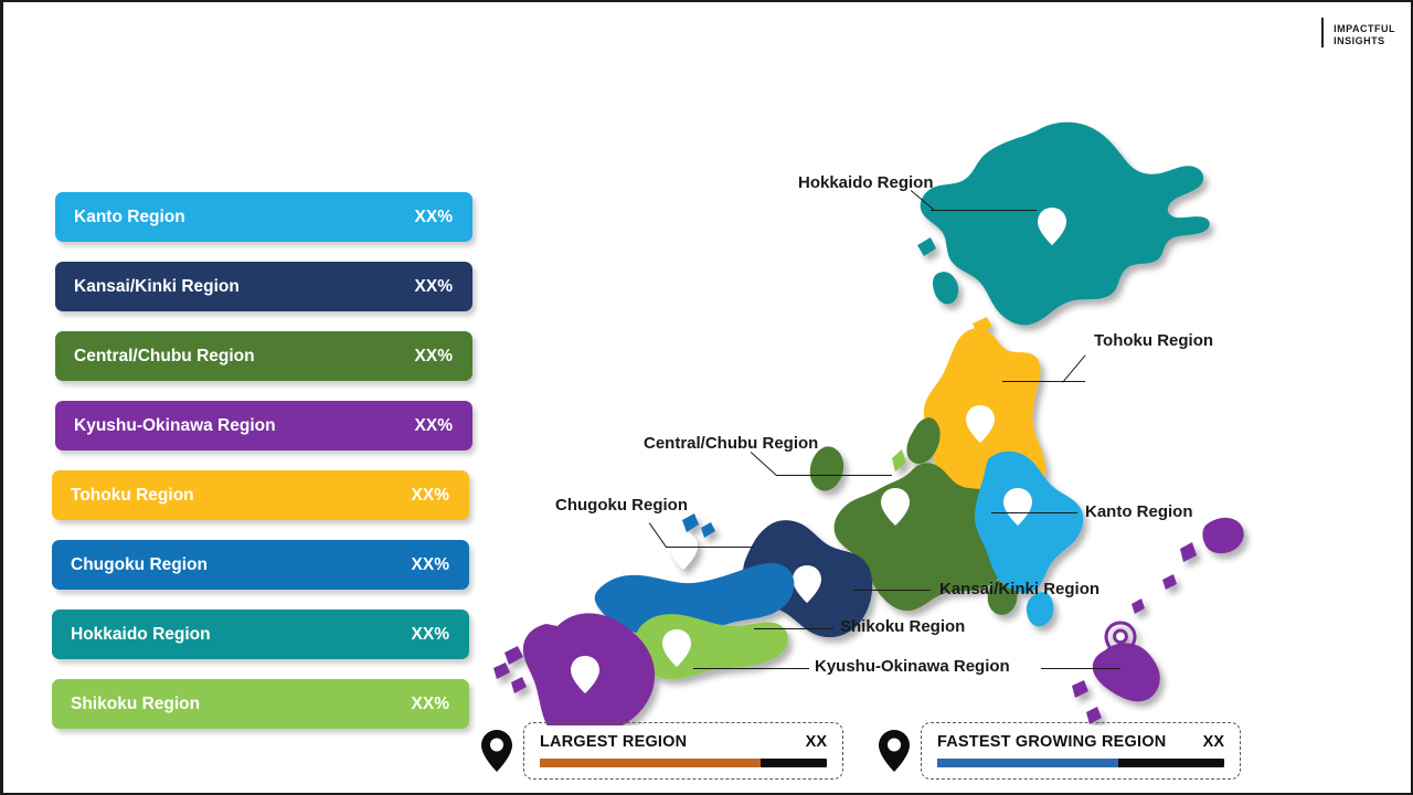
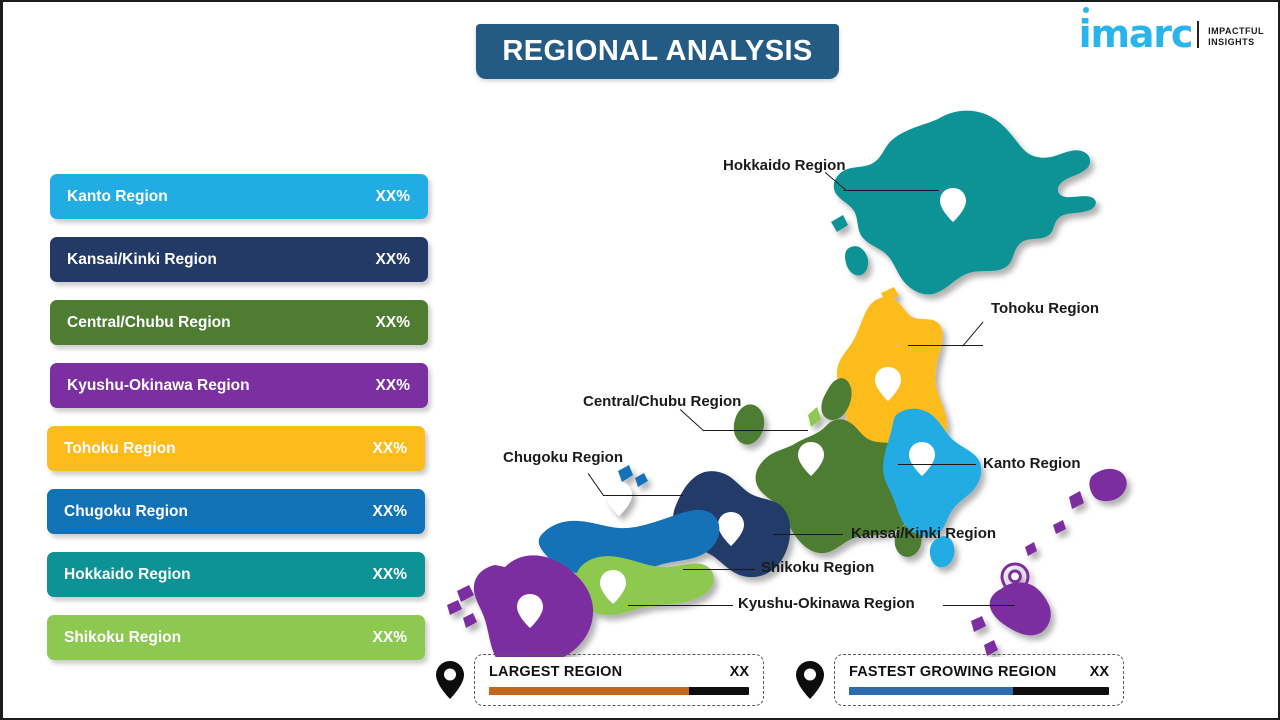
+ REGIONAL ANALYSIS
+ imarc
  IMPACTFUL
  INSIGHTS
  Kanto Region
  XX%
  Kansai/Kinki Region
  XX%
  Central/Chubu Region
  XX%
  Kyushu-Okinawa Region
  XX%
  Tohoku Region
  XX%
  Chugoku Region
  XX%
  Hokkaido Region
  XX%
  Shikoku Region
  XX%
  Hokkaido Region
  Tohoku Region
  Central/Chubu Region
  Chugoku Region
  Kanto Region
  Kansai/Kinki Region
  Shikoku Region
  Kyushu-Okinawa Region
  LARGEST REGION
  XX
  FASTEST GROWING REGION
  XX
